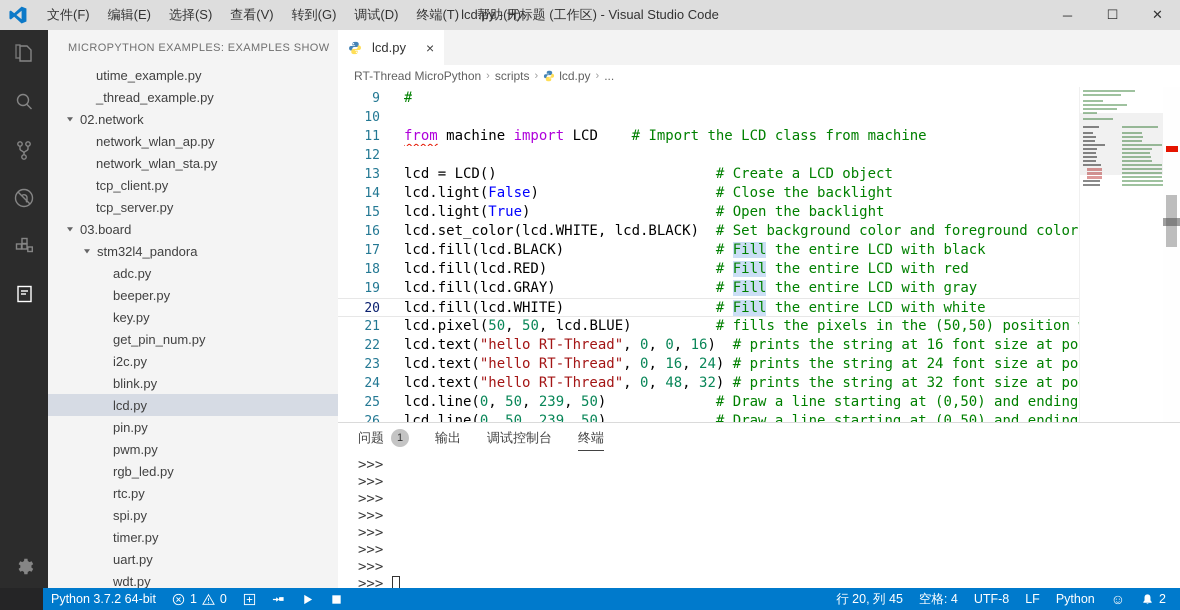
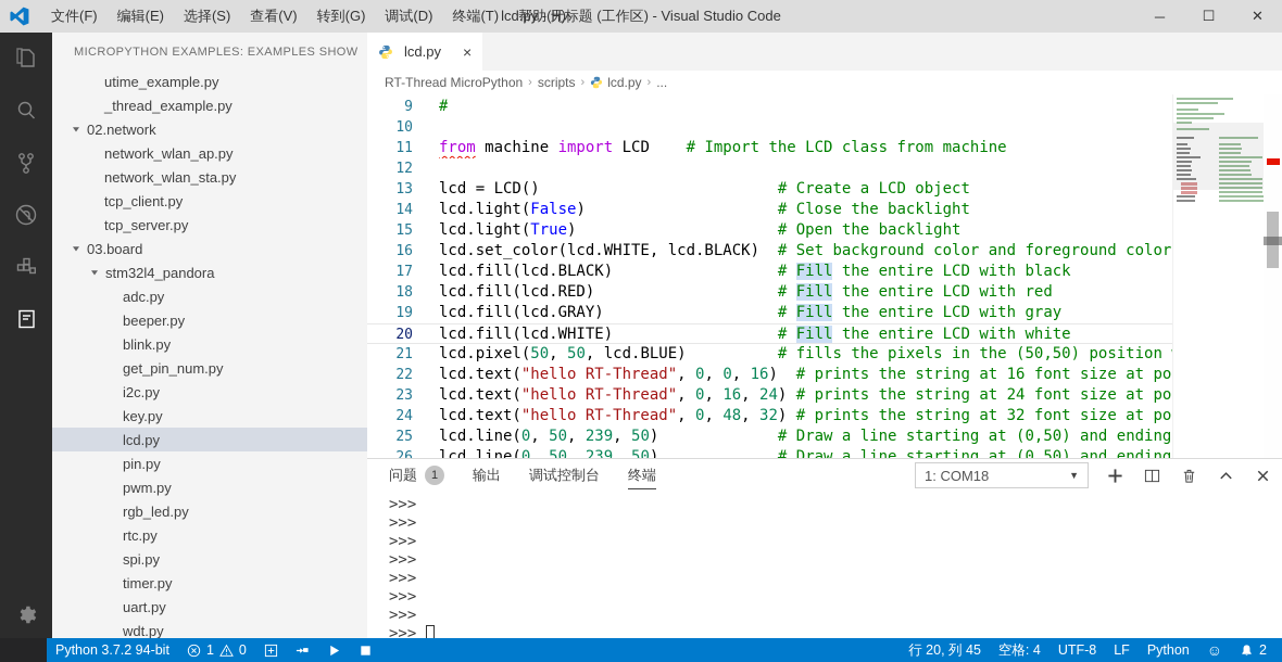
  文件(F)
  编辑(E)
  选择(S)
  查看(V)
  转到(G)
  调试(D)
  终端(T)
  帮助(H)
  lcd.py - 无标题 (工作区) - Visual Studio Code
  ─
  ☐
  ✕
  MICROPYTHON EXAMPLES: EXAMPLES SHOW
  utime_example.py
  _thread_example.py
  02.network
  network_wlan_ap.py
  network_wlan_sta.py
  tcp_client.py
  tcp_server.py
  03.board
  stm32l4_pandora
  adc.py
  beeper.py
- key.py
+ blink.py
  get_pin_num.py
  i2c.py
- blink.py
+ key.py
  lcd.py
  pin.py
  pwm.py
  rgb_led.py
  rtc.py
  spi.py
  timer.py
  uart.py
  wdt.py
  lcd.py
  ×
  RT-Thread MicroPython
  ›
  scripts
  ›
  lcd.py
  ›
  ...
  9
  #
  10
  11
  from machine import LCD # Import the LCD class from machine
  12
  13
  lcd = LCD() # Create a LCD object
  14
  lcd.light(False) # Close the backlight
  15
  lcd.light(True) # Open the backlight
  16
  lcd.set_color(lcd.WHITE, lcd.BLACK) # Set background color and foreground color
  17
  lcd.fill(lcd.BLACK) # Fill the entire LCD with black
  18
  lcd.fill(lcd.RED) # Fill the entire LCD with red
  19
  lcd.fill(lcd.GRAY) # Fill the entire LCD with gray
  20
  lcd.fill(lcd.WHITE) # Fill the entire LCD with white
  21
  lcd.pixel(50, 50, lcd.BLUE) # fills the pixels in the (50,50) position
  22
  lcd.text("hello RT-Thread", 0, 0, 16) # prints the string at 16 font size at po
  23
  lcd.text("hello RT-Thread", 0, 16, 24) # prints the string at 24 font size at po
  24
  lcd.text("hello RT-Thread", 0, 48, 32) # prints the string at 32 font size at po
  25
  lcd.line(0, 50, 239, 50) # Draw a line starting at (0,50) and ending
  26
  lcd.line(0, 50, 239, 50) # Draw a line starting at (0,50) and ending
  问题
  1
  输出
  调试控制台
  终端
+ 1: COM18
+ ▼
  >>>
  >>>
  >>>
  >>>
  >>>
  >>>
  >>>
  >>>
- Python 3.7.2 64-bit
+ Python 3.7.2 94-bit
  1
  0
  行 20, 列 45
  空格: 4
  UTF-8
  LF
  Python
  ☺
  2
